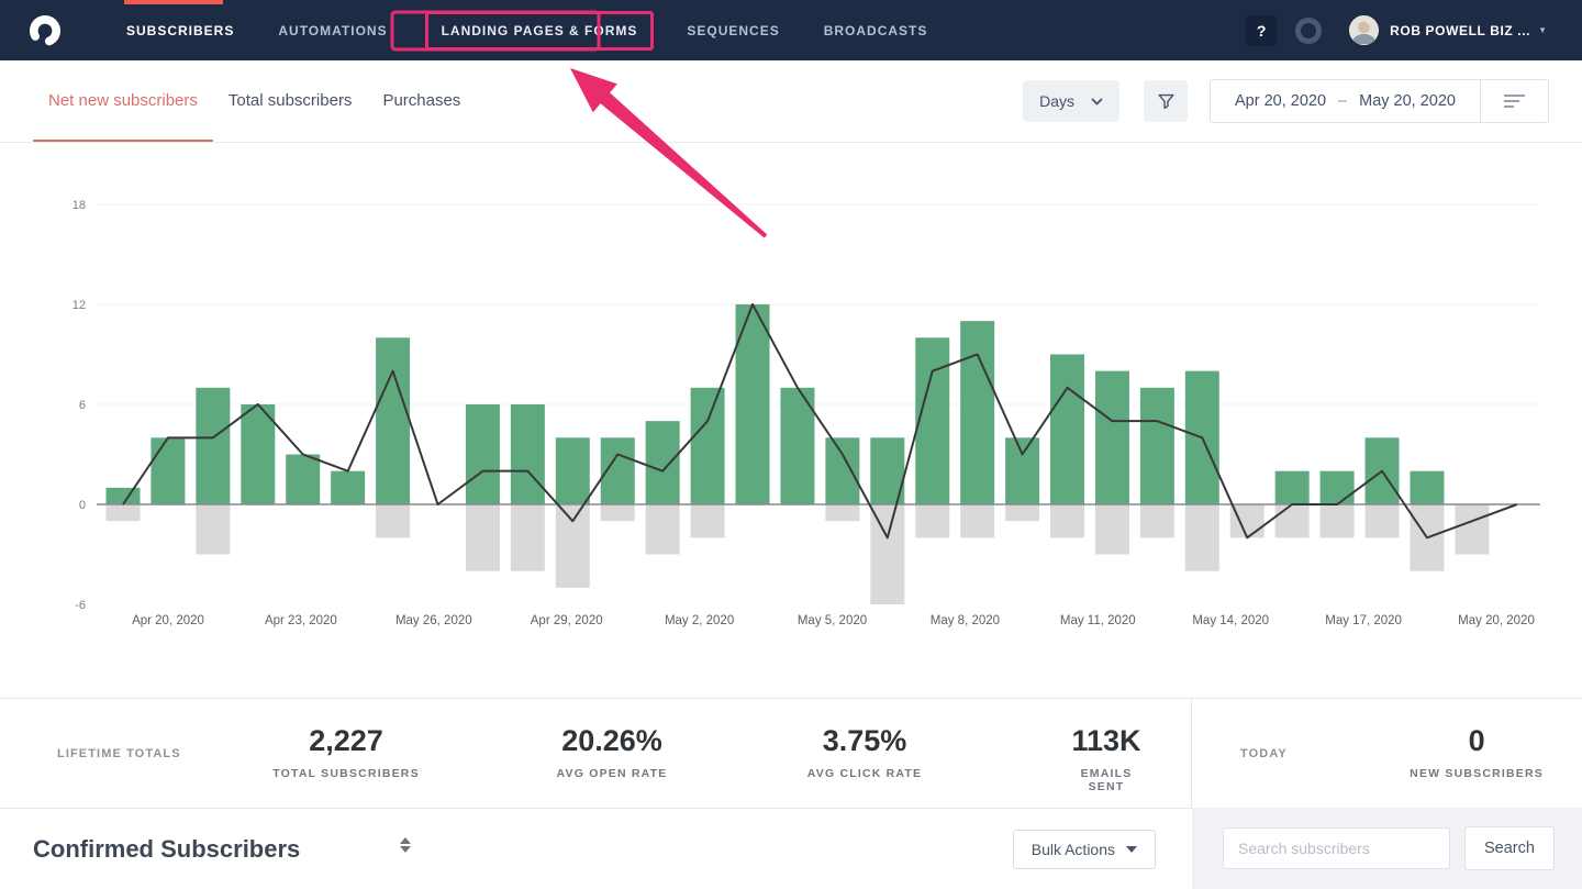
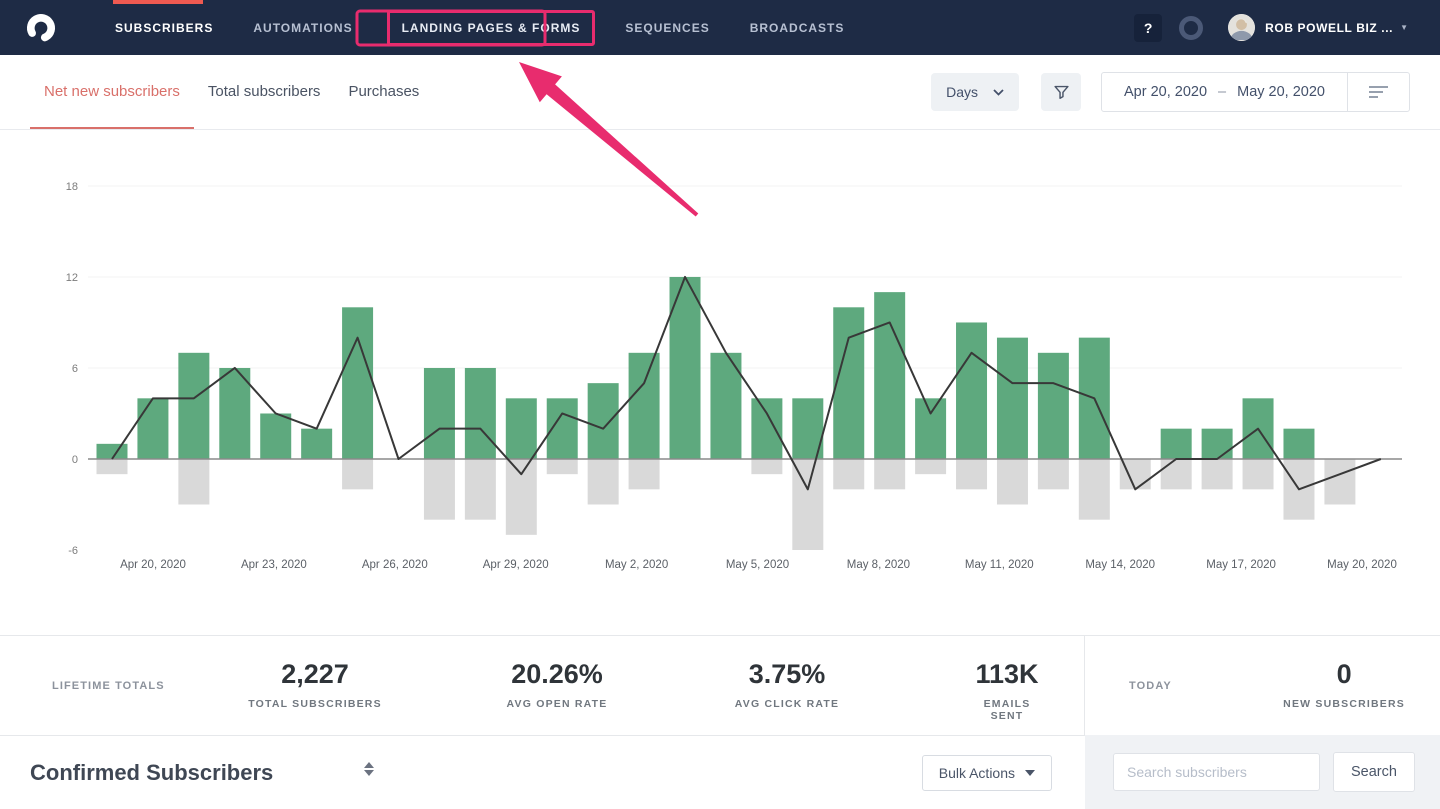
  SUBSCRIBERS
  AUTOMATIONS
  LANDING PAGES & FRMS
  SEQUENCES
  BROADCASTS
  ?
  ROB POWELL BIZ ...
  ▼
  Net new subscribers
  Total subscribers
  Purchases
  Days
  Apr 20, 2020
  –
  May 20, 2020
  18
  12
  6
  0
  -6
  Apr 20, 2020
  Apr 23, 2020
- May 26, 2020
+ Apr 26, 2020
  Apr 29, 2020
  May 2, 2020
  May 5, 2020
  May 8, 2020
  May 11, 2020
  May 14, 2020
  May 17, 2020
  May 20, 2020
  LIFETIME TOTALS
  2,227
  TOTAL SUBSCRIBERS
  20.26%
  AVG OPEN RATE
  3.75%
  AVG CLICK RATE
  113K
  EMAILS SENT
  TODAY
  0
  NEW SUBSCRIBERS
  Confirmed Subscribers
  Bulk Actions
  Search subscribers
  Search
